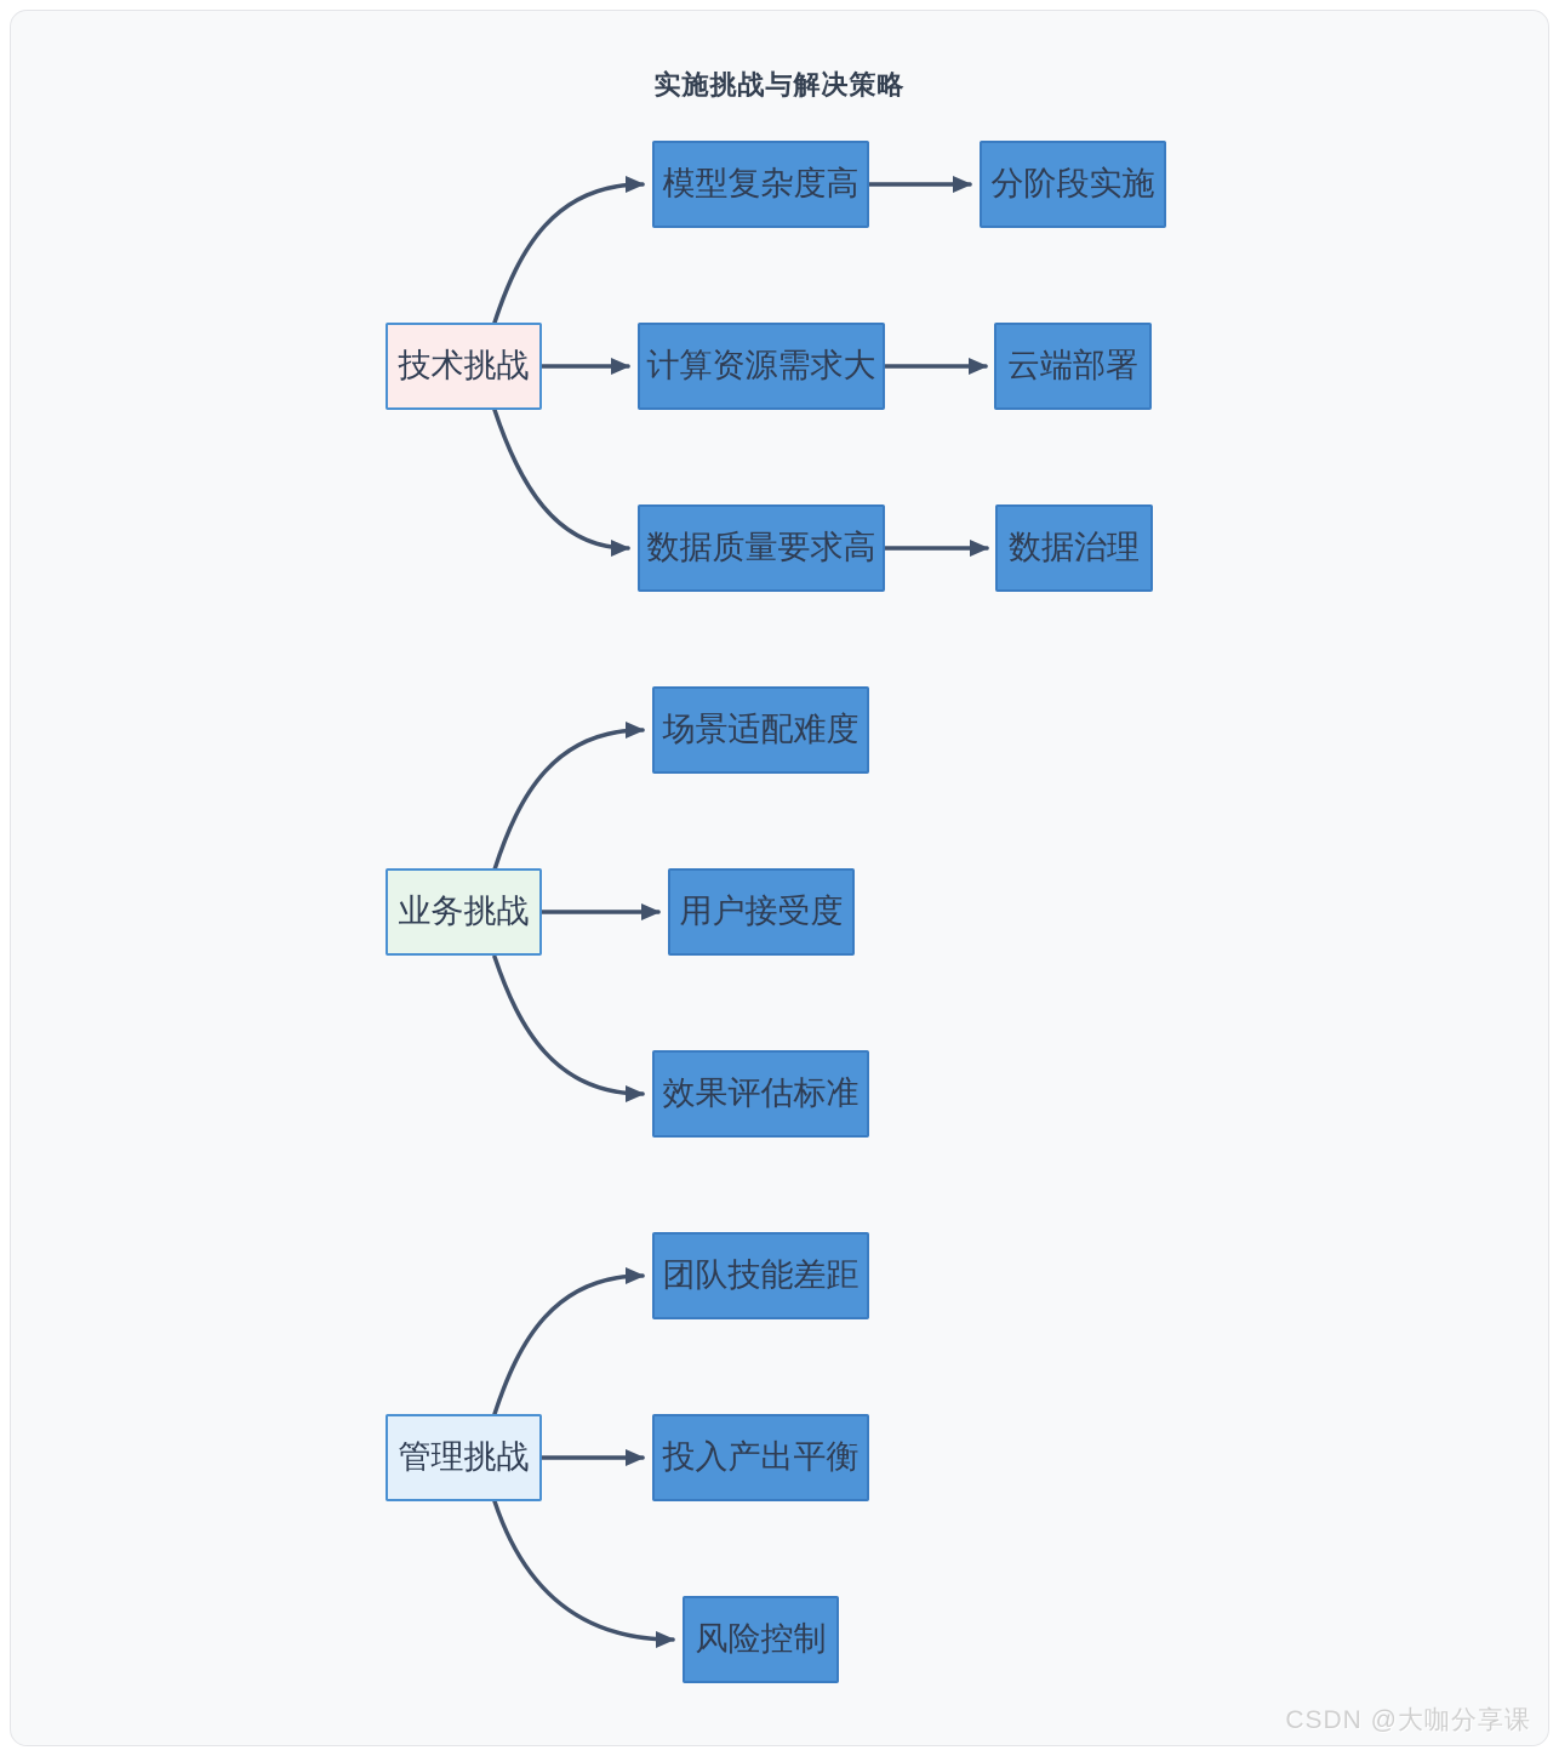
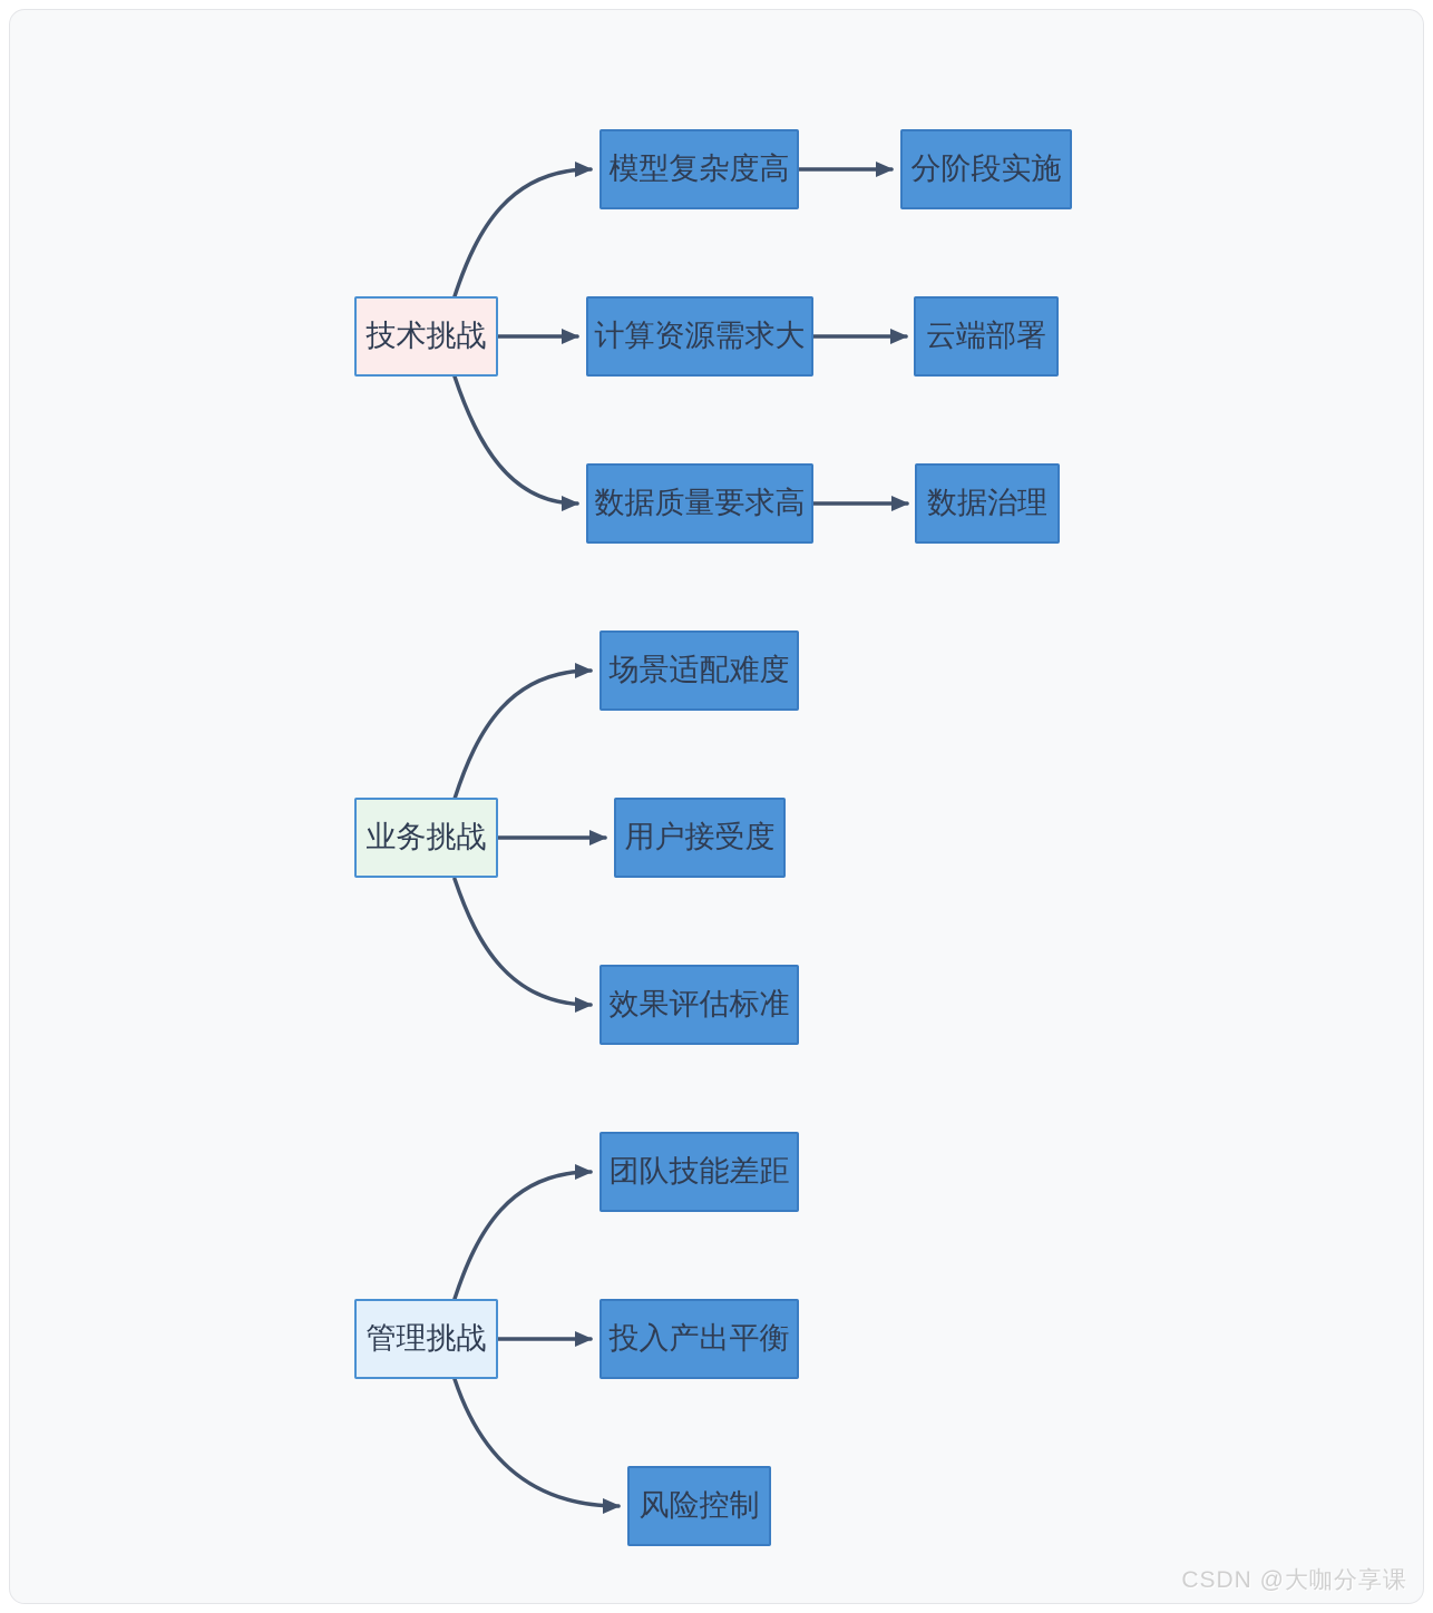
- 实施挑战与解决策略
  CSDN @大咖分享课
  技术挑战
  业务挑战
  管理挑战
  模型复杂度高
  分阶段实施
  计算资源需求大
  云端部署
  数据质量要求高
  数据治理
  场景适配难度
  用户接受度
  效果评估标准
  团队技能差距
  投入产出平衡
  风险控制
